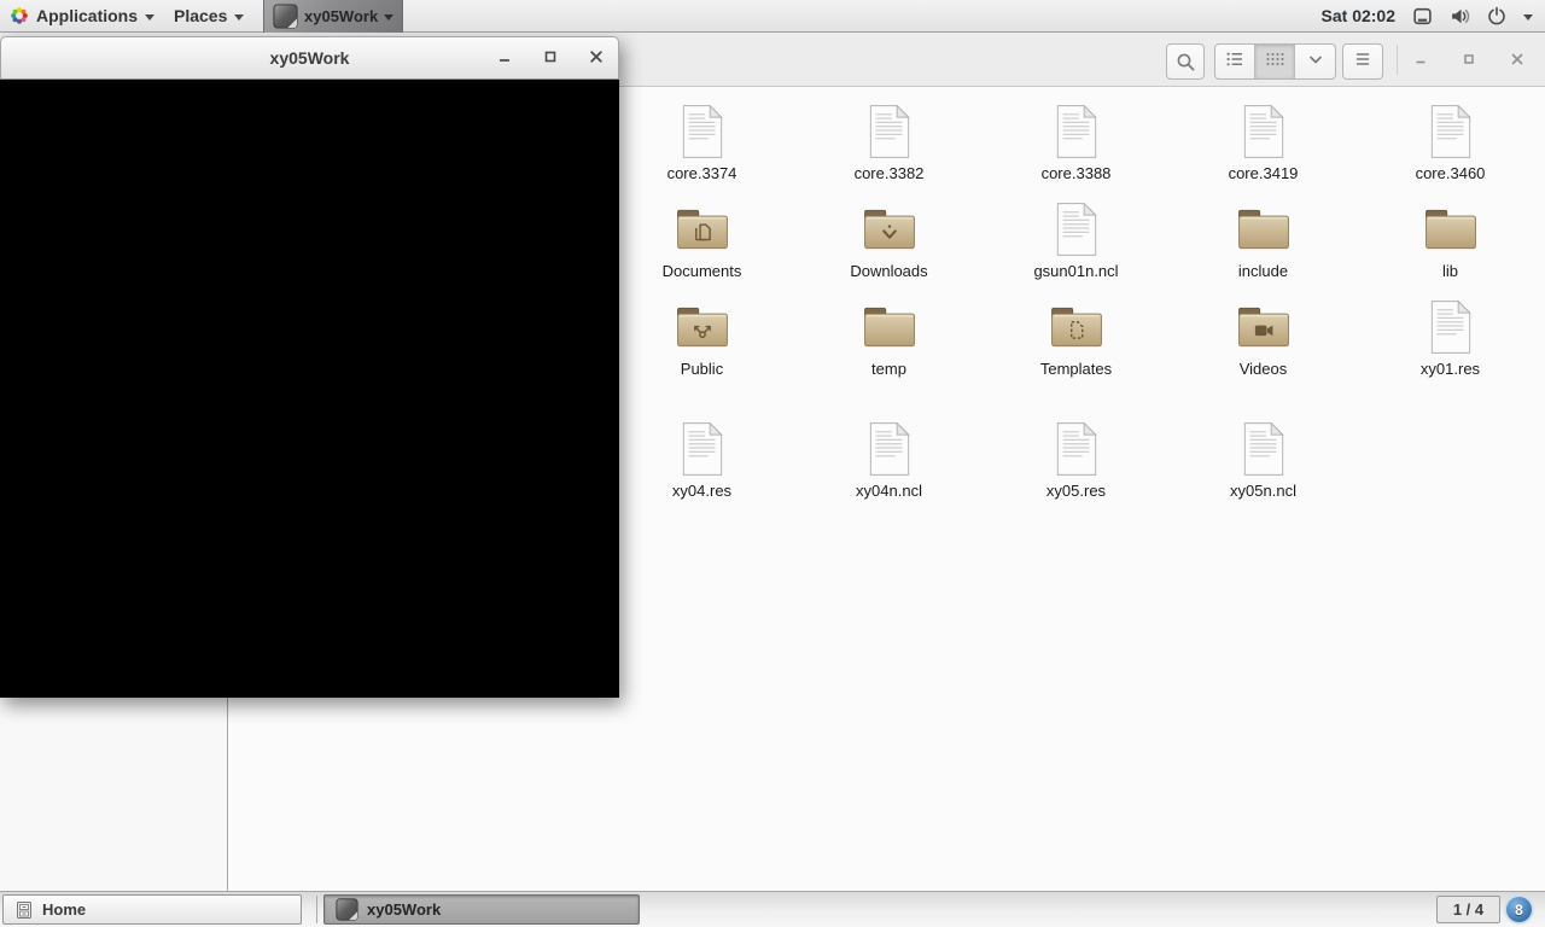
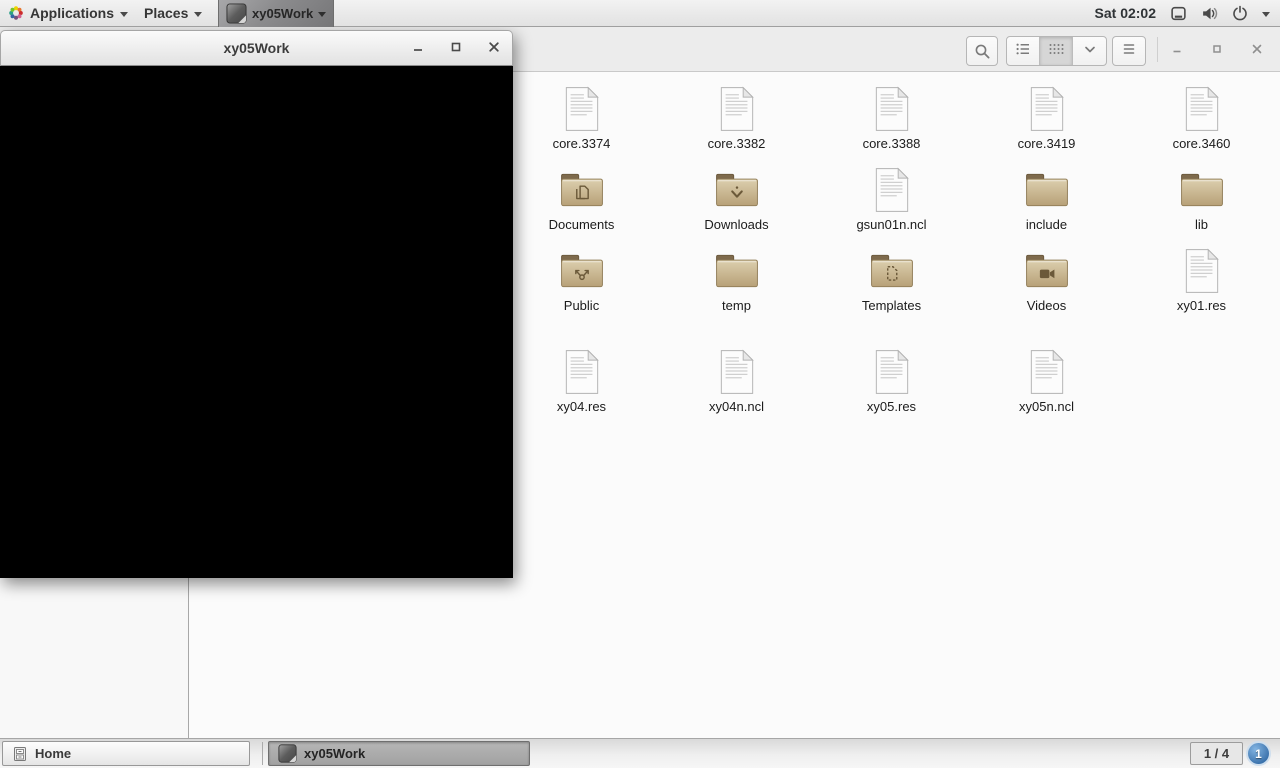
  core.3374
  core.3382
  core.3388
  core.3419
  core.3460
  Documents
  Downloads
  gsun01n.ncl
  include
  lib
  Public
  temp
  Templates
  Videos
  xy01.res
  xy04.res
  xy04n.ncl
  xy05.res
  xy05n.ncl
  xy05Work
  Applications
  Places
  xy05Work
  Sat 02:02
  Home
  xy05Work
  1 / 4
- 8
+ 1
